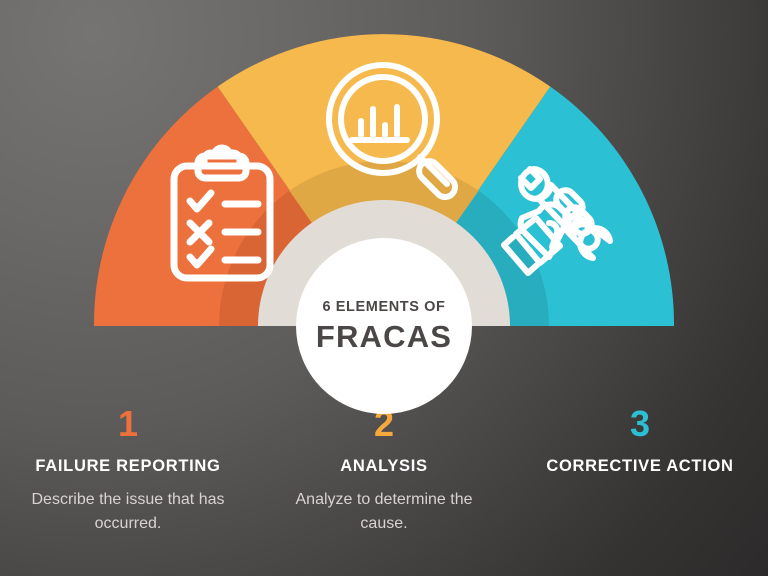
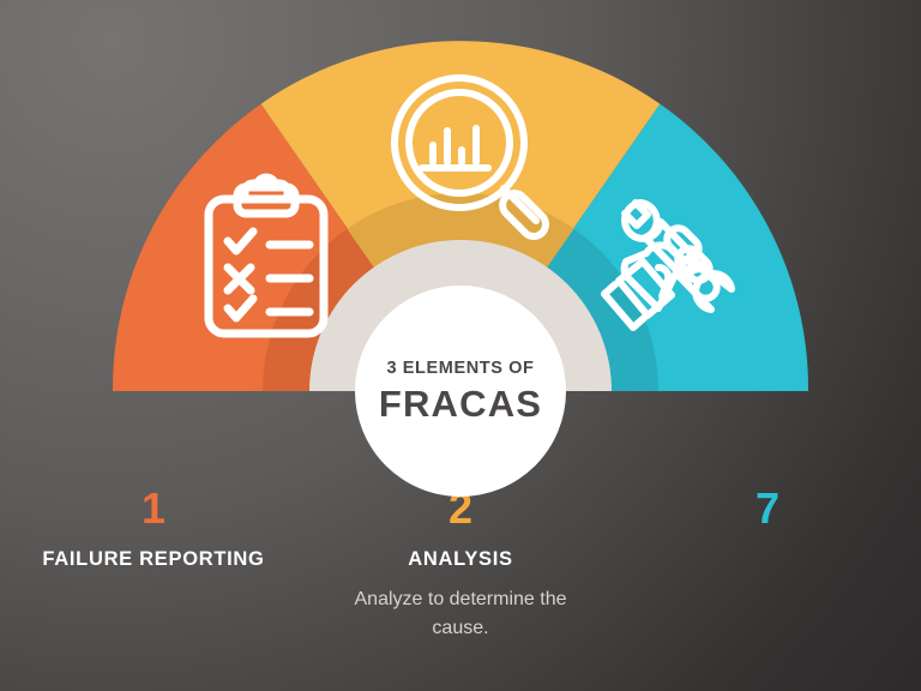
- 6 ELEMENTS OF
+ 3 ELEMENTS OF
  FRACAS
  1
  FAILURE REPORTING
- Describe the issue that has occurred.
  2
  ANALYSIS
  Analyze to determine the cause.
- 3
+ 7
- CORRECTIVE ACTION
